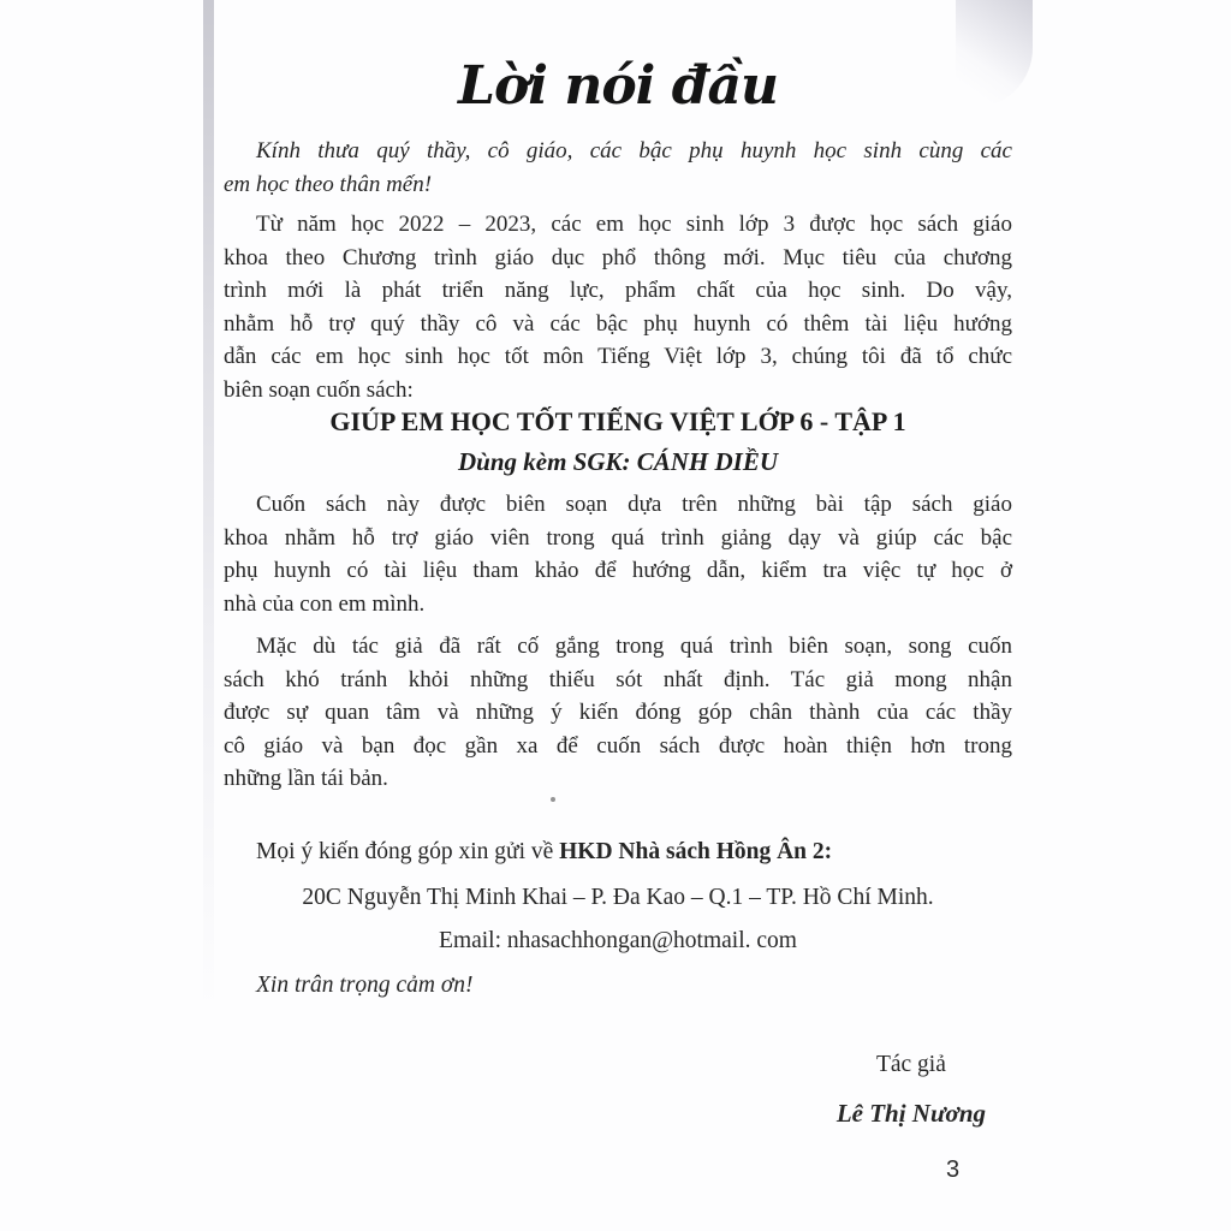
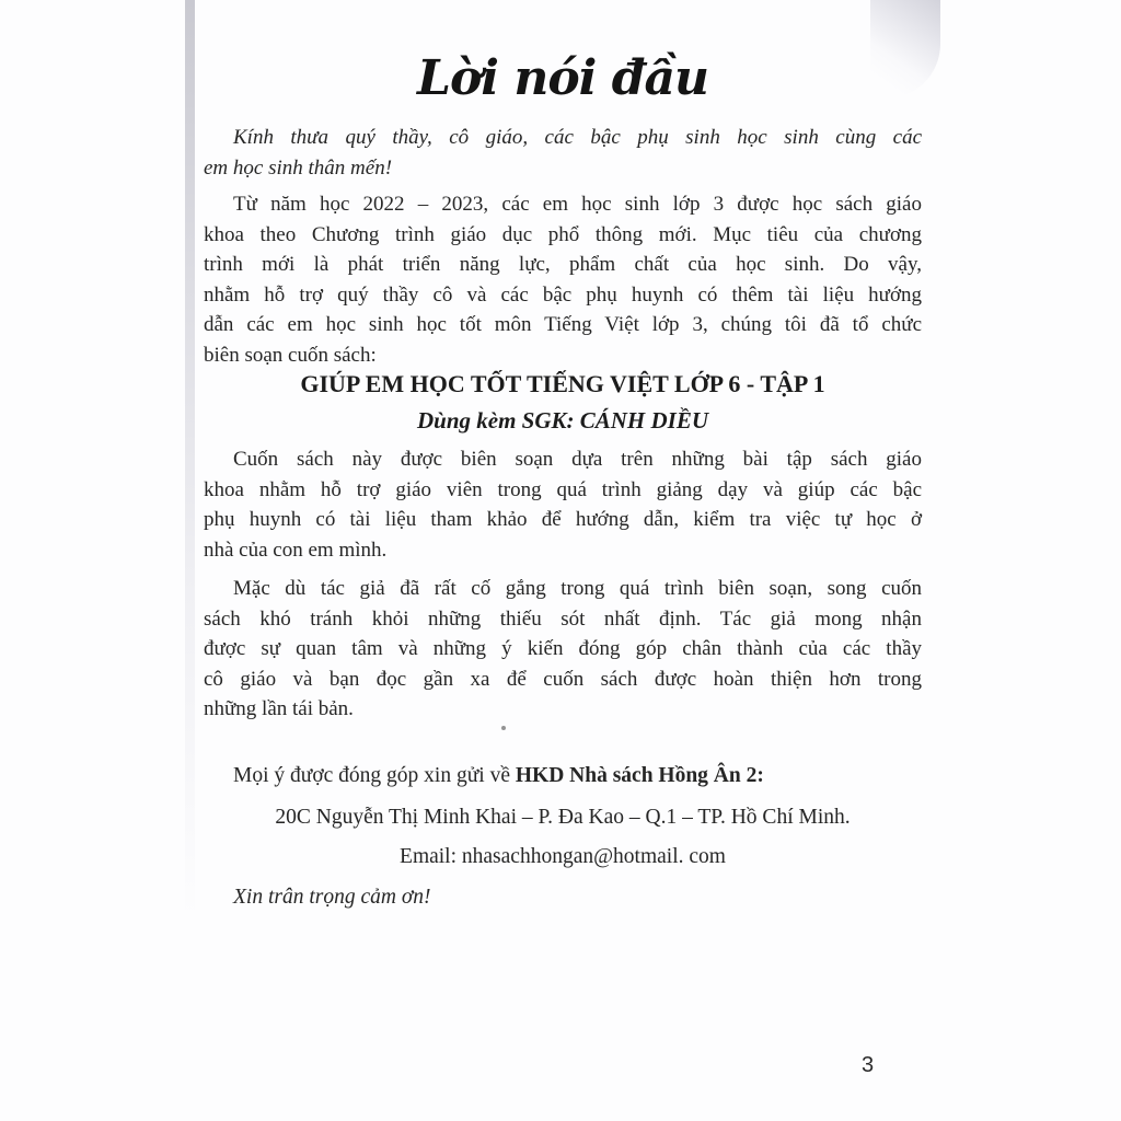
  Lời nói đầu
- Kính thưa quý thầy, cô giáo, các bậc phụ huynh học sinh cùng các
+ Kính thưa quý thầy, cô giáo, các bậc phụ sinh học sinh cùng các
- em học theo thân mến!
+ em học sinh thân mến!
  Từ năm học 2022 – 2023, các em học sinh lớp 3 được học sách giáo
  khoa theo Chương trình giáo dục phổ thông mới. Mục tiêu của chương
  trình mới là phát triển năng lực, phẩm chất của học sinh. Do vậy,
  nhằm hỗ trợ quý thầy cô và các bậc phụ huynh có thêm tài liệu hướng
  dẫn các em học sinh học tốt môn Tiếng Việt lớp 3, chúng tôi đã tổ chức
  biên soạn cuốn sách:
  GIÚP EM HỌC TỐT TIẾNG VIỆT LỚP 6 - TẬP 1
  Dùng kèm SGK: CÁNH DIỀU
  Cuốn sách này được biên soạn dựa trên những bài tập sách giáo
  khoa nhằm hỗ trợ giáo viên trong quá trình giảng dạy và giúp các bậc
  phụ huynh có tài liệu tham khảo để hướng dẫn, kiểm tra việc tự học ở
  nhà của con em mình.
  Mặc dù tác giả đã rất cố gắng trong quá trình biên soạn, song cuốn
  sách khó tránh khỏi những thiếu sót nhất định. Tác giả mong nhận
  được sự quan tâm và những ý kiến đóng góp chân thành của các thầy
  cô giáo và bạn đọc gần xa để cuốn sách được hoàn thiện hơn trong
  những lần tái bản.
- Mọi ý kiến đóng góp xin gửi về HKD Nhà sách Hồng Ân 2:
+ Mọi ý được đóng góp xin gửi về HKD Nhà sách Hồng Ân 2:
  20C Nguyễn Thị Minh Khai – P. Đa Kao – Q.1 – TP. Hồ Chí Minh.
  Email: nhasachhongan@hotmail. com
  Xin trân trọng cảm ơn!
- Tác giả
- Lê Thị Nương
  3
